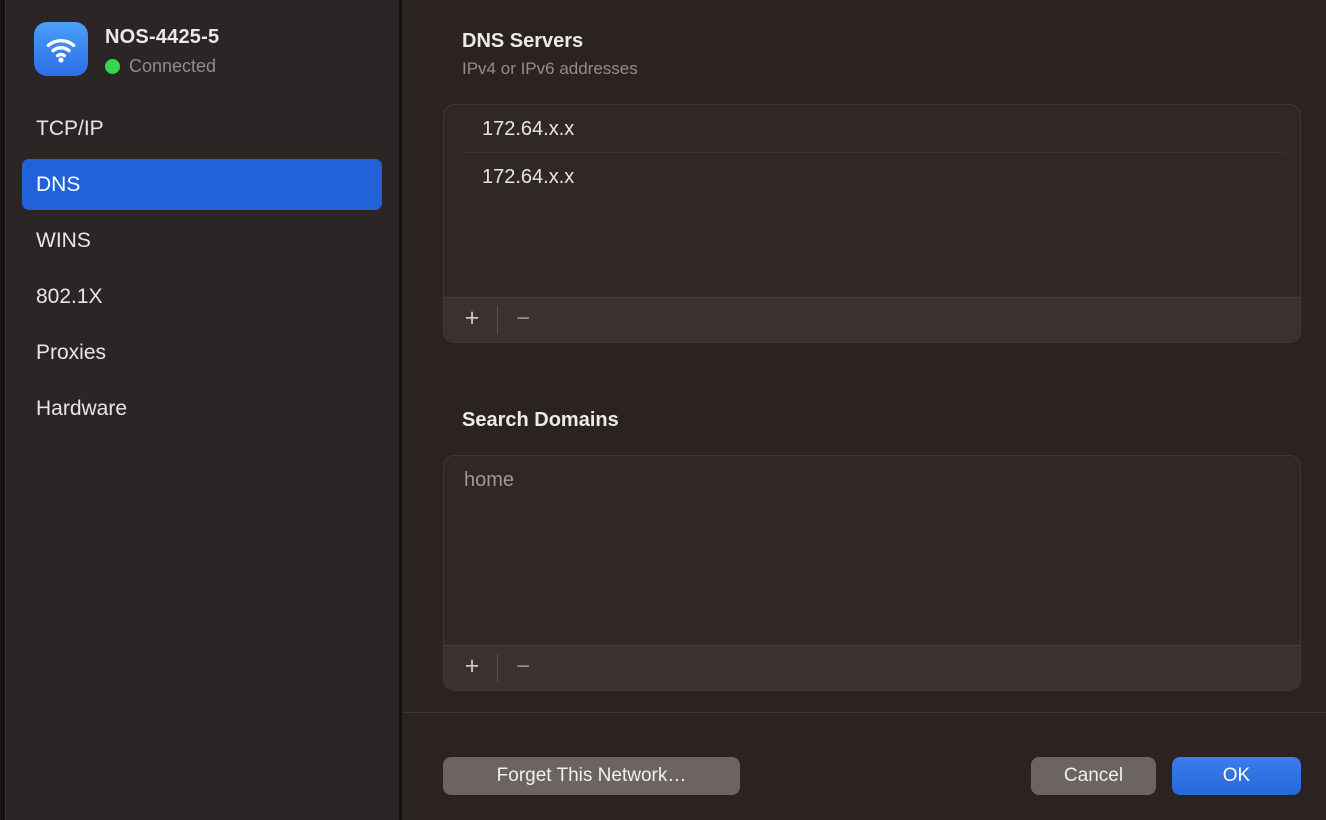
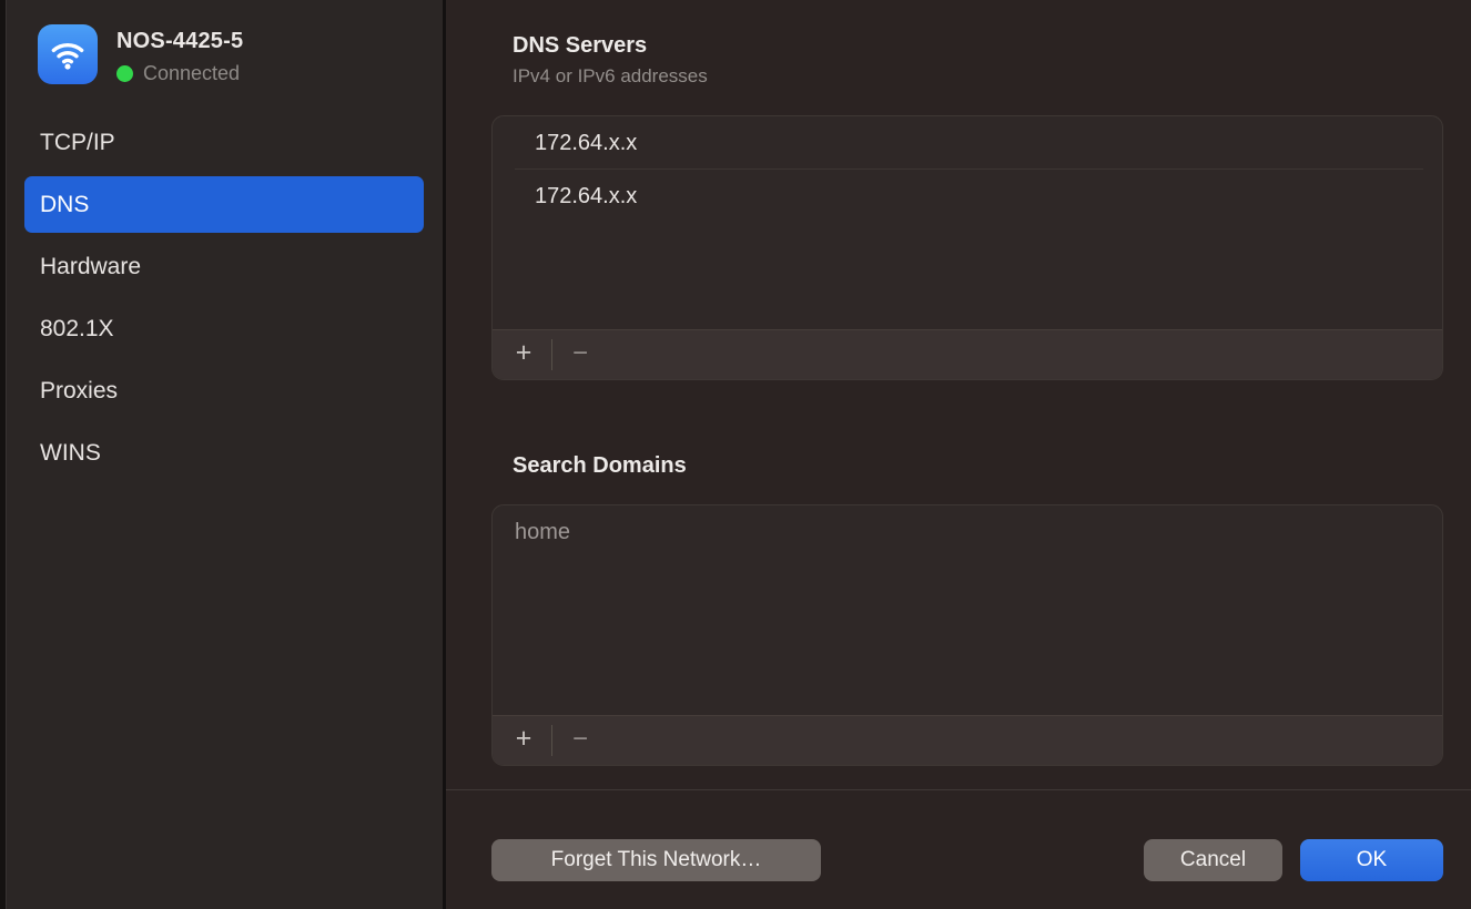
  NOS-4425-5
  Connected
  TCP/IP
  DNS
- WINS
+ Hardware
  802.1X
  Proxies
- Hardware
+ WINS
  DNS Servers
  IPv4 or IPv6 addresses
  172.64.x.x
  172.64.x.x
  +
  −
  Search Domains
  home
  +
  −
  Forget This Network…
  Cancel
  OK
